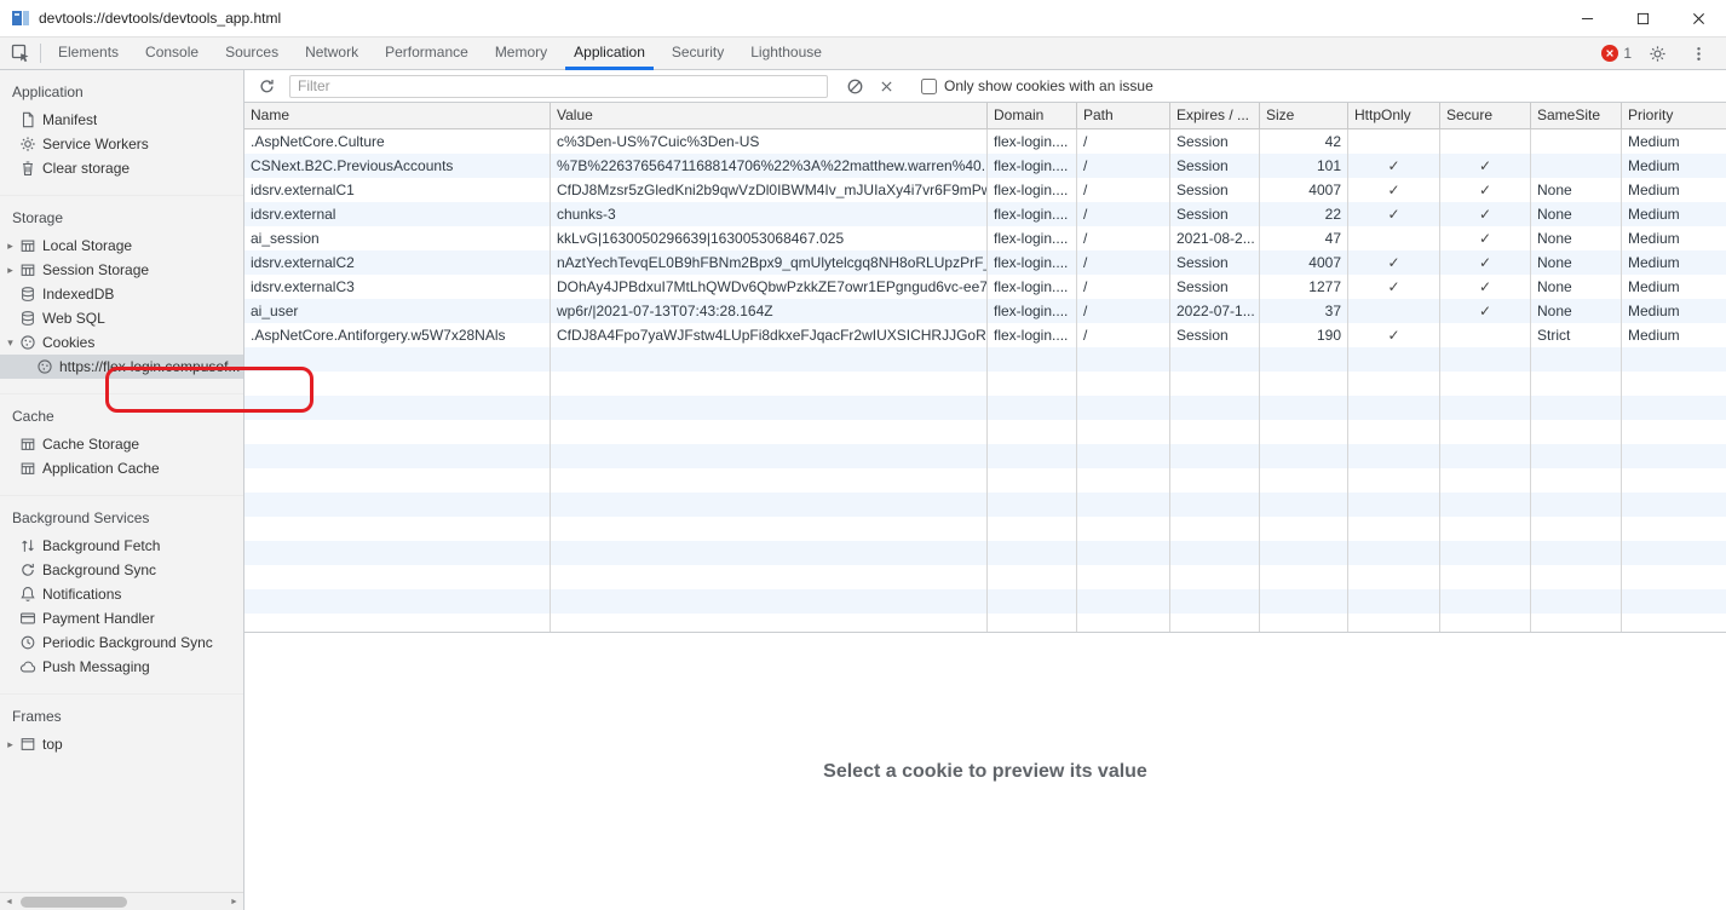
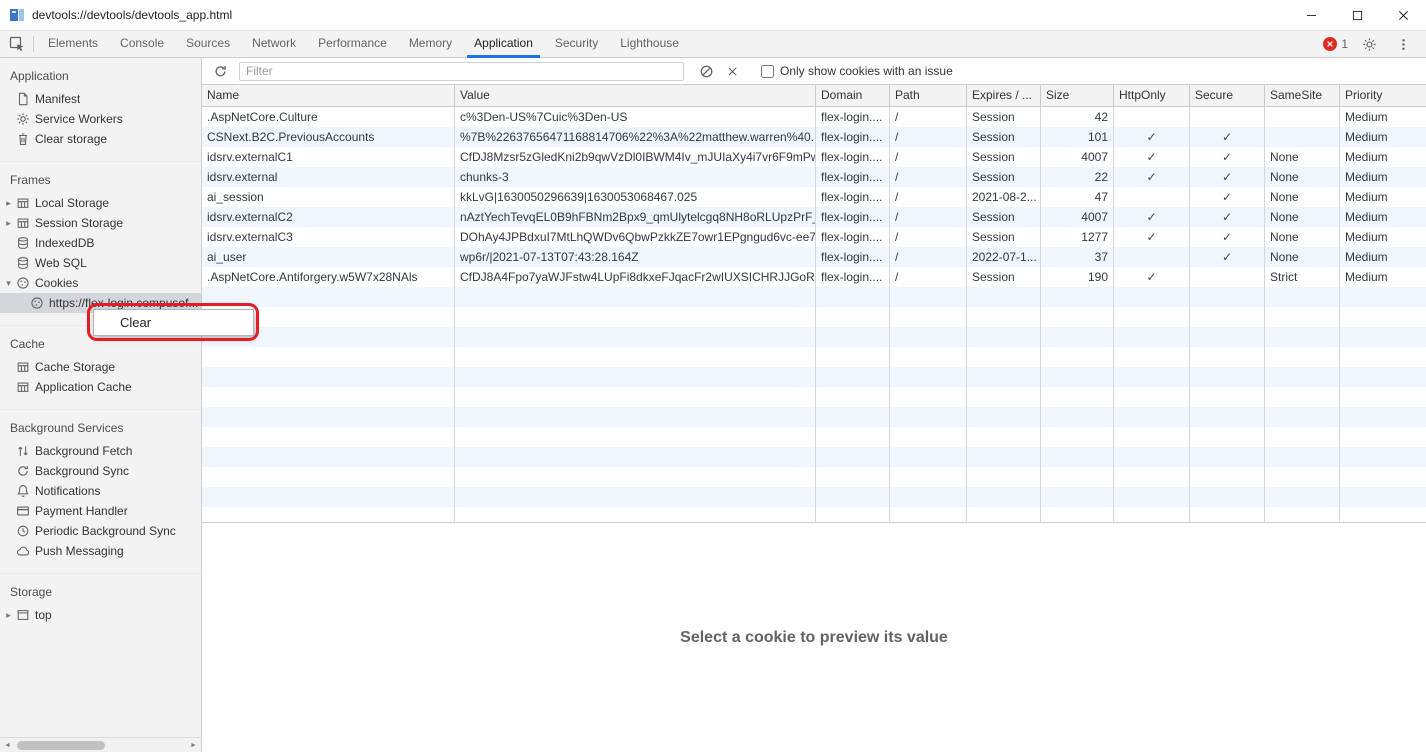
  devtools://devtools/devtools_app.html
  Elements
  Console
  Sources
  Network
  Performance
  Memory
  Application
  Security
  Lighthouse
  1
  Application
  Manifest
  Service Workers
  Clear storage
- Storage
+ Frames
  ▸
  Local Storage
  ▸
  Session Storage
  IndexedDB
  Web SQL
  ▾
  Cookies
  https://flex-login.compusof...
  Cache
  Cache Storage
  Application Cache
  Background Services
  Background Fetch
  Background Sync
  Notifications
  Payment Handler
  Periodic Background Sync
  Push Messaging
- Frames
+ Storage
  ▸
  top
  Filter
  Only show cookies with an issue
  Name
  Value
  Domain
  Path
  Expires / ...
  Size
  HttpOnly
  Secure
  SameSite
  Priority
  .AspNetCore.Culture
  c%3Den-US%7Cuic%3Den-US
  flex-login....
  /
  Session
  42
  Medium
  CSNext.B2C.PreviousAccounts
  %7B%22637656471168814706%22%3A%22matthew.warren%40..
  flex-login....
  /
  Session
  101
  ✓
  ✓
  Medium
  idsrv.externalC1
  CfDJ8Mzsr5zGledKni2b9qwVzDl0IBWM4Iv_mJUIaXy4i7vr6F9mPw
  flex-login....
  /
  Session
  4007
  ✓
  ✓
  None
  Medium
  idsrv.external
  chunks-3
  flex-login....
  /
  Session
  22
  ✓
  ✓
  None
  Medium
  ai_session
  kkLvG|1630050296639|1630053068467.025
  flex-login....
  /
  2021-08-2...
  47
  ✓
  None
  Medium
  idsrv.externalC2
  nAztYechTevqEL0B9hFBNm2Bpx9_qmUlytelcgq8NH8oRLUpzPrF_
  flex-login....
  /
  Session
  4007
  ✓
  ✓
  None
  Medium
  idsrv.externalC3
  DOhAy4JPBdxuI7MtLhQWDv6QbwPzkkZE7owr1EPgngud6vc-ee7
  flex-login....
  /
  Session
  1277
  ✓
  ✓
  None
  Medium
  ai_user
  wp6r/|2021-07-13T07:43:28.164Z
  flex-login....
  /
  2022-07-1...
  37
  ✓
  None
  Medium
  .AspNetCore.Antiforgery.w5W7x28NAls
  CfDJ8A4Fpo7yaWJFstw4LUpFi8dkxeFJqacFr2wIUXSICHRJJGoR
  flex-login....
  /
  Session
  190
  ✓
  Strict
  Medium
  Select a cookie to preview its value
+ Clear
